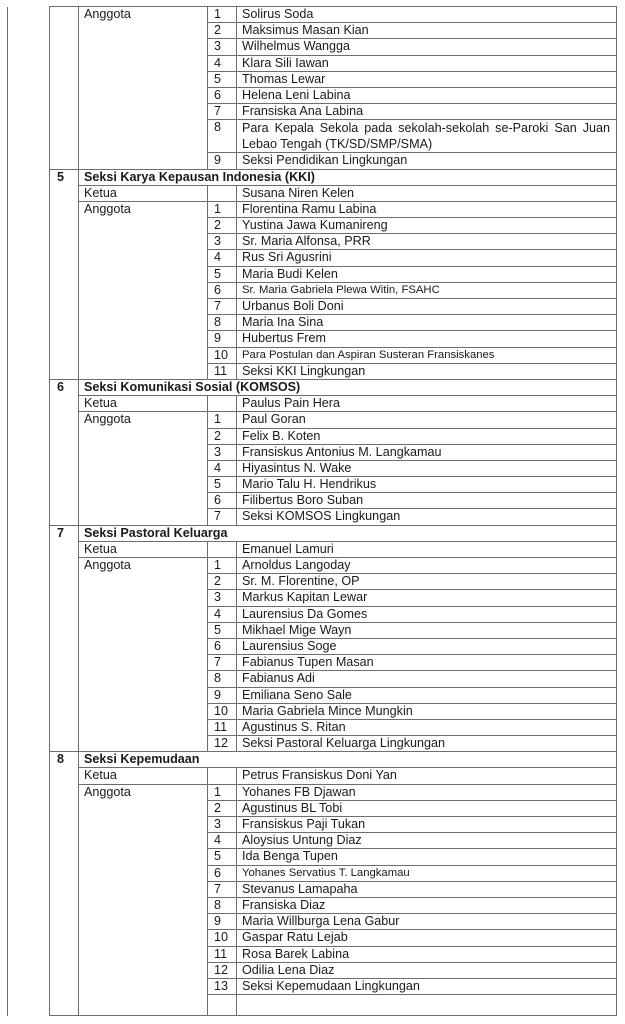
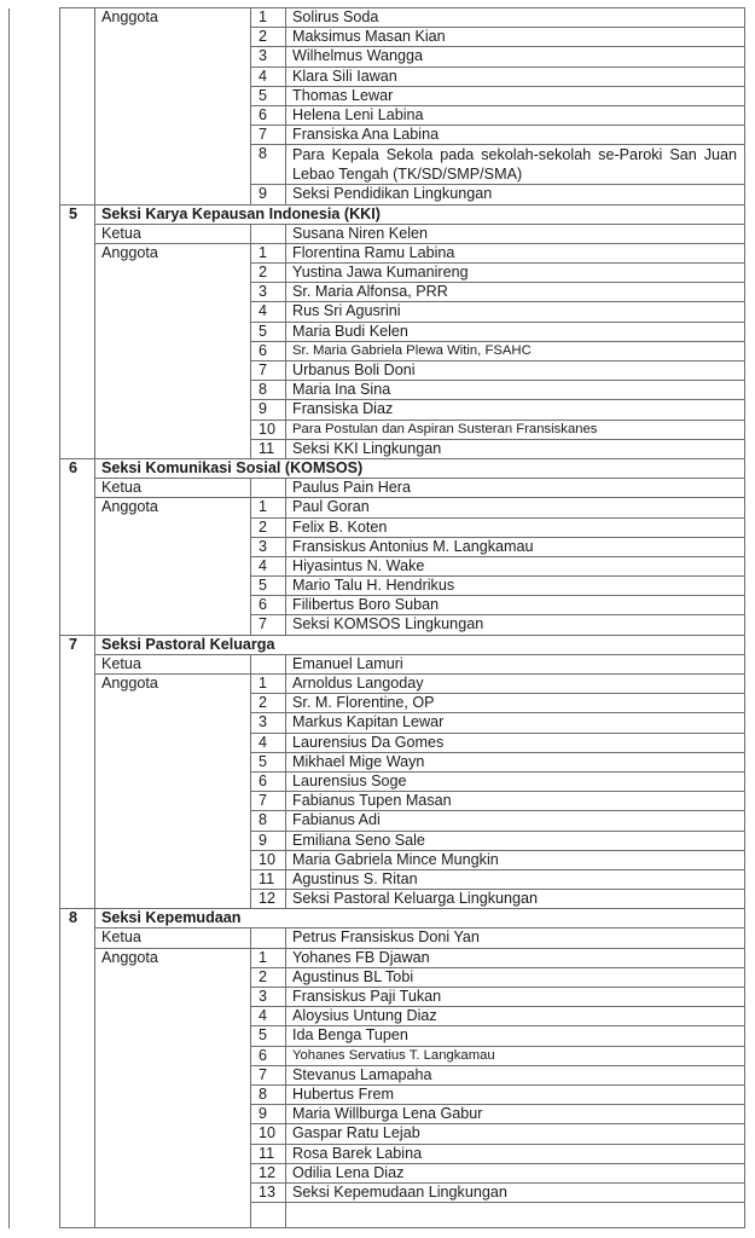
  		Anggota	1	Solirus Soda
  2	Maksimus Masan Kian
  3	Wilhelmus Wangga
  4	Klara Sili Iawan
  5	Thomas Lewar
  6	Helena Leni Labina
  7	Fransiska Ana Labina
  8	Para Kepala Sekola pada sekolah-sekolah se-Paroki San Juan Lebao Tengah (TK/SD/SMP/SMA)
  9	Seksi Pendidikan Lingkungan
  	5	Seksi Karya Kepausan Indonesia (KKI)
  Ketua		Susana Niren Kelen
  Anggota	1	Florentina Ramu Labina
  2	Yustina Jawa Kumanireng
  3	Sr. Maria Alfonsa, PRR
  4	Rus Sri Agusrini
  5	Maria Budi Kelen
  6	Sr. Maria Gabriela Plewa Witin, FSAHC
  7	Urbanus Boli Doni
  8	Maria Ina Sina
- 9	Hubertus Frem
+ 9	Fransiska Diaz
  10	Para Postulan dan Aspiran Susteran Fransiskanes
  11	Seksi KKI Lingkungan
  	6	Seksi Komunikasi Sosial (KOMSOS)
  Ketua		Paulus Pain Hera
  Anggota	1	Paul Goran
  2	Felix B. Koten
  3	Fransiskus Antonius M. Langkamau
  4	Hiyasintus N. Wake
  5	Mario Talu H. Hendrikus
  6	Filibertus Boro Suban
  7	Seksi KOMSOS Lingkungan
  	7	Seksi Pastoral Keluarga
  Ketua		Emanuel Lamuri
  Anggota	1	Arnoldus Langoday
  2	Sr. M. Florentine, OP
  3	Markus Kapitan Lewar
  4	Laurensius Da Gomes
  5	Mikhael Mige Wayn
  6	Laurensius Soge
  7	Fabianus Tupen Masan
  8	Fabianus Adi
  9	Emiliana Seno Sale
  10	Maria Gabriela Mince Mungkin
  11	Agustinus S. Ritan
  12	Seksi Pastoral Keluarga Lingkungan
  	8	Seksi Kepemudaan
  Ketua		Petrus Fransiskus Doni Yan
  Anggota	1	Yohanes FB Djawan
  2	Agustinus BL Tobi
  3	Fransiskus Paji Tukan
  4	Aloysius Untung Diaz
  5	Ida Benga Tupen
  6	Yohanes Servatius T. Langkamau
  7	Stevanus Lamapaha
- 8	Fransiska Diaz
+ 8	Hubertus Frem
  9	Maria Willburga Lena Gabur
  10	Gaspar Ratu Lejab
  11	Rosa Barek Labina
  12	Odilia Lena Diaz
  13	Seksi Kepemudaan Lingkungan
